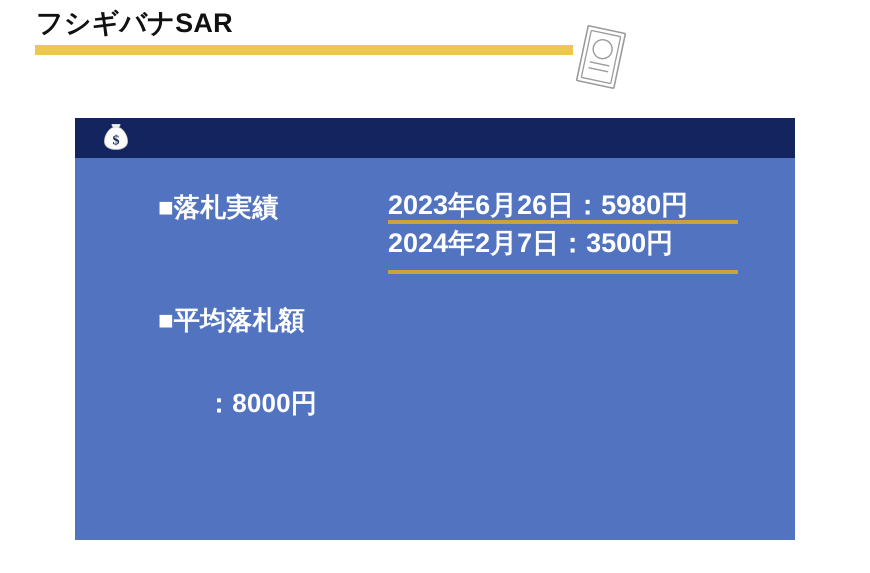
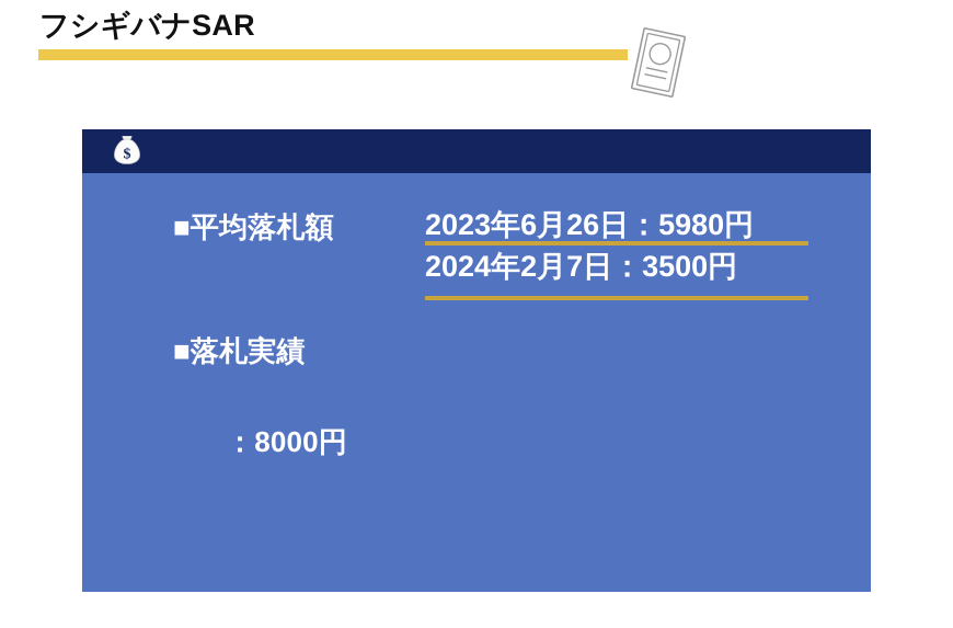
  フシギバナSAR
  $
- ■落札実績
+ ■平均落札額
  2023年6月26日：5980円
  2024年2月7日：3500円
- ■平均落札額
+ ■落札実績
  ：8000円
